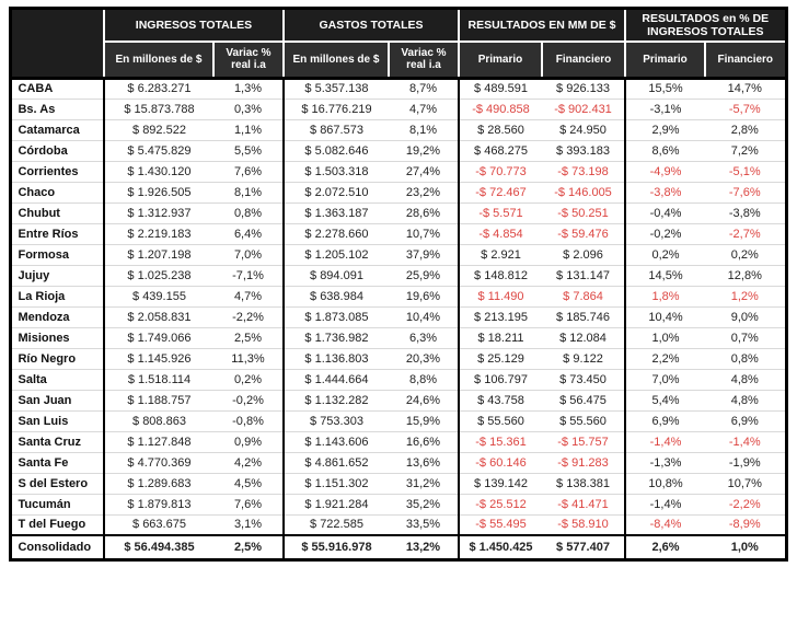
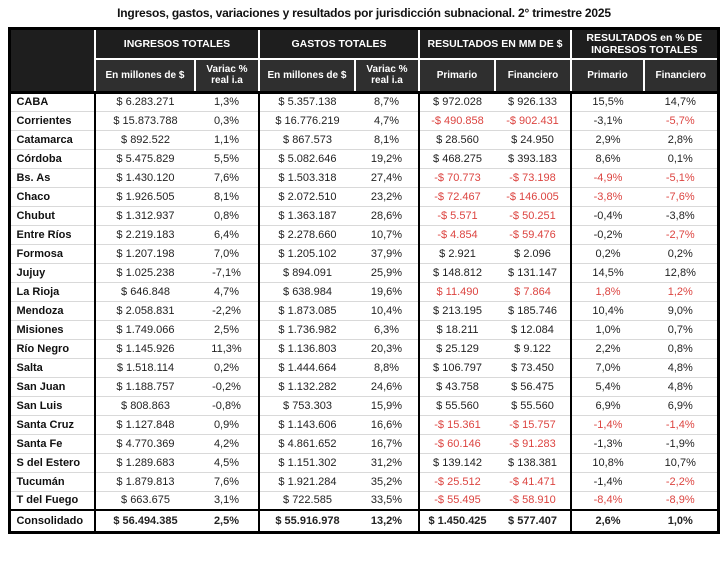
+ Ingresos, gastos, variaciones y resultados por jurisdicción subnacional. 2° trimestre 2025
  	INGRESOS TOTALES	GASTOS TOTALES	RESULTADOS EN MM DE $	RESULTADOS en % DE INGRESOS TOTALES
  En millones de $	Variac % real i.a	En millones de $	Variac % real i.a	Primario	Financiero	Primario	Financiero
- CABA	$ 6.283.271	1,3%	$ 5.357.138	8,7%	$ 489.591	$ 926.133	15,5%	14,7%
+ CABA	$ 6.283.271	1,3%	$ 5.357.138	8,7%	$ 972.028	$ 926.133	15,5%	14,7%
- Bs. As	$ 15.873.788	0,3%	$ 16.776.219	4,7%	-$ 490.858	-$ 902.431	-3,1%	-5,7%
+ Corrientes	$ 15.873.788	0,3%	$ 16.776.219	4,7%	-$ 490.858	-$ 902.431	-3,1%	-5,7%
  Catamarca	$ 892.522	1,1%	$ 867.573	8,1%	$ 28.560	$ 24.950	2,9%	2,8%
- Córdoba	$ 5.475.829	5,5%	$ 5.082.646	19,2%	$ 468.275	$ 393.183	8,6%	7,2%
+ Córdoba	$ 5.475.829	5,5%	$ 5.082.646	19,2%	$ 468.275	$ 393.183	8,6%	0,1%
- Corrientes	$ 1.430.120	7,6%	$ 1.503.318	27,4%	-$ 70.773	-$ 73.198	-4,9%	-5,1%
+ Bs. As	$ 1.430.120	7,6%	$ 1.503.318	27,4%	-$ 70.773	-$ 73.198	-4,9%	-5,1%
  Chaco	$ 1.926.505	8,1%	$ 2.072.510	23,2%	-$ 72.467	-$ 146.005	-3,8%	-7,6%
  Chubut	$ 1.312.937	0,8%	$ 1.363.187	28,6%	-$ 5.571	-$ 50.251	-0,4%	-3,8%
  Entre Ríos	$ 2.219.183	6,4%	$ 2.278.660	10,7%	-$ 4.854	-$ 59.476	-0,2%	-2,7%
  Formosa	$ 1.207.198	7,0%	$ 1.205.102	37,9%	$ 2.921	$ 2.096	0,2%	0,2%
  Jujuy	$ 1.025.238	-7,1%	$ 894.091	25,9%	$ 148.812	$ 131.147	14,5%	12,8%
- La Rioja	$ 439.155	4,7%	$ 638.984	19,6%	$ 11.490	$ 7.864	1,8%	1,2%
+ La Rioja	$ 646.848	4,7%	$ 638.984	19,6%	$ 11.490	$ 7.864	1,8%	1,2%
  Mendoza	$ 2.058.831	-2,2%	$ 1.873.085	10,4%	$ 213.195	$ 185.746	10,4%	9,0%
  Misiones	$ 1.749.066	2,5%	$ 1.736.982	6,3%	$ 18.211	$ 12.084	1,0%	0,7%
  Río Negro	$ 1.145.926	11,3%	$ 1.136.803	20,3%	$ 25.129	$ 9.122	2,2%	0,8%
  Salta	$ 1.518.114	0,2%	$ 1.444.664	8,8%	$ 106.797	$ 73.450	7,0%	4,8%
  San Juan	$ 1.188.757	-0,2%	$ 1.132.282	24,6%	$ 43.758	$ 56.475	5,4%	4,8%
  San Luis	$ 808.863	-0,8%	$ 753.303	15,9%	$ 55.560	$ 55.560	6,9%	6,9%
  Santa Cruz	$ 1.127.848	0,9%	$ 1.143.606	16,6%	-$ 15.361	-$ 15.757	-1,4%	-1,4%
- Santa Fe	$ 4.770.369	4,2%	$ 4.861.652	13,6%	-$ 60.146	-$ 91.283	-1,3%	-1,9%
+ Santa Fe	$ 4.770.369	4,2%	$ 4.861.652	16,7%	-$ 60.146	-$ 91.283	-1,3%	-1,9%
  S del Estero	$ 1.289.683	4,5%	$ 1.151.302	31,2%	$ 139.142	$ 138.381	10,8%	10,7%
  Tucumán	$ 1.879.813	7,6%	$ 1.921.284	35,2%	-$ 25.512	-$ 41.471	-1,4%	-2,2%
  T del Fuego	$ 663.675	3,1%	$ 722.585	33,5%	-$ 55.495	-$ 58.910	-8,4%	-8,9%
  Consolidado	$ 56.494.385	2,5%	$ 55.916.978	13,2%	$ 1.450.425	$ 577.407	2,6%	1,0%
